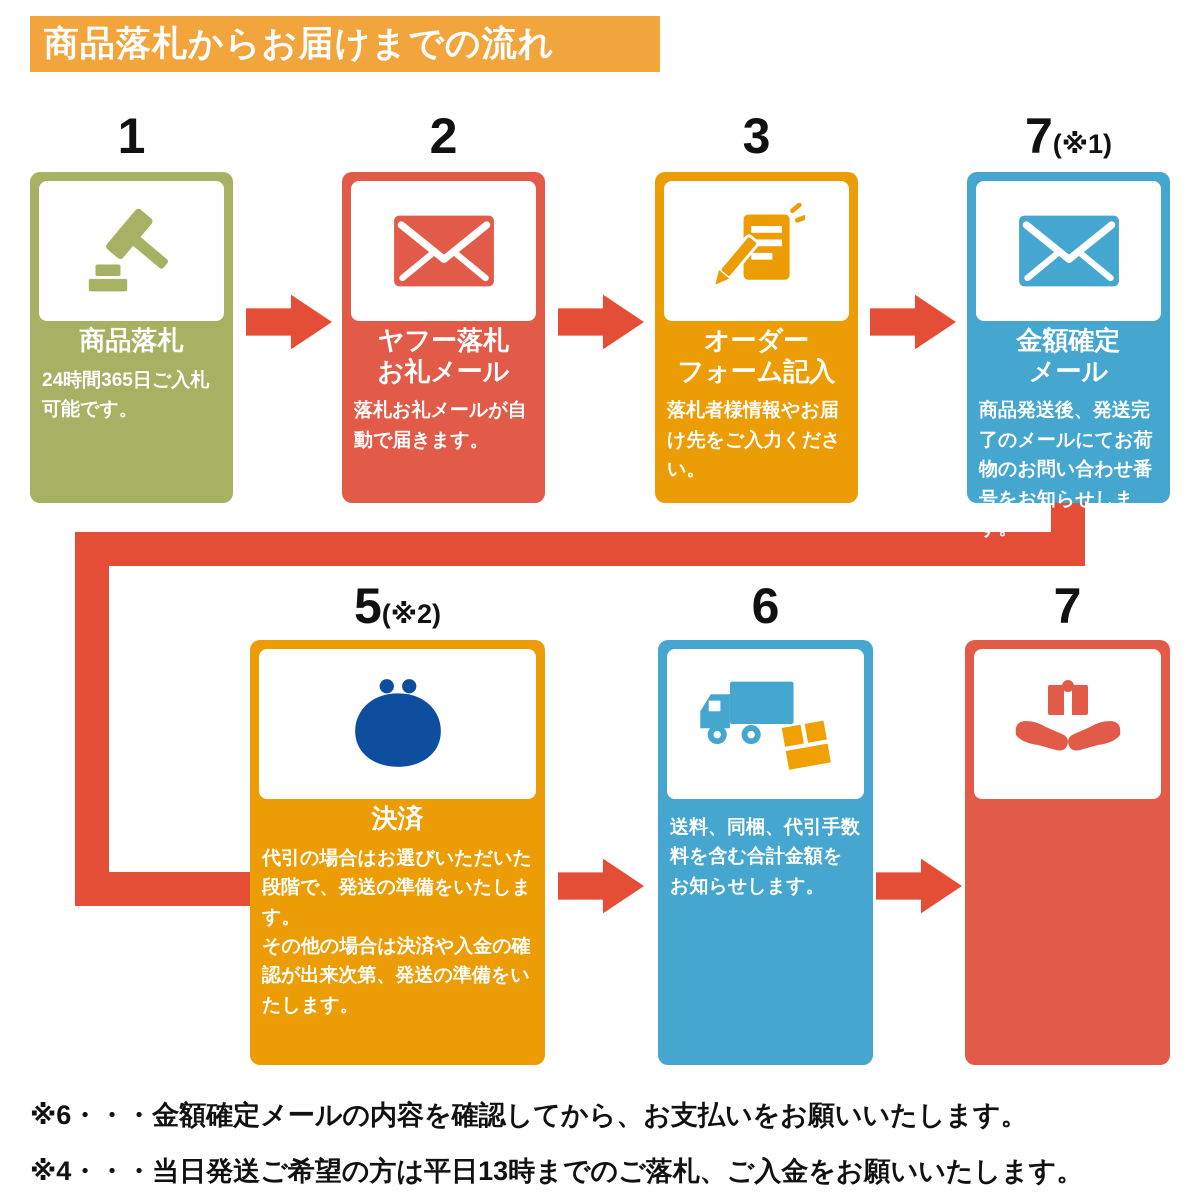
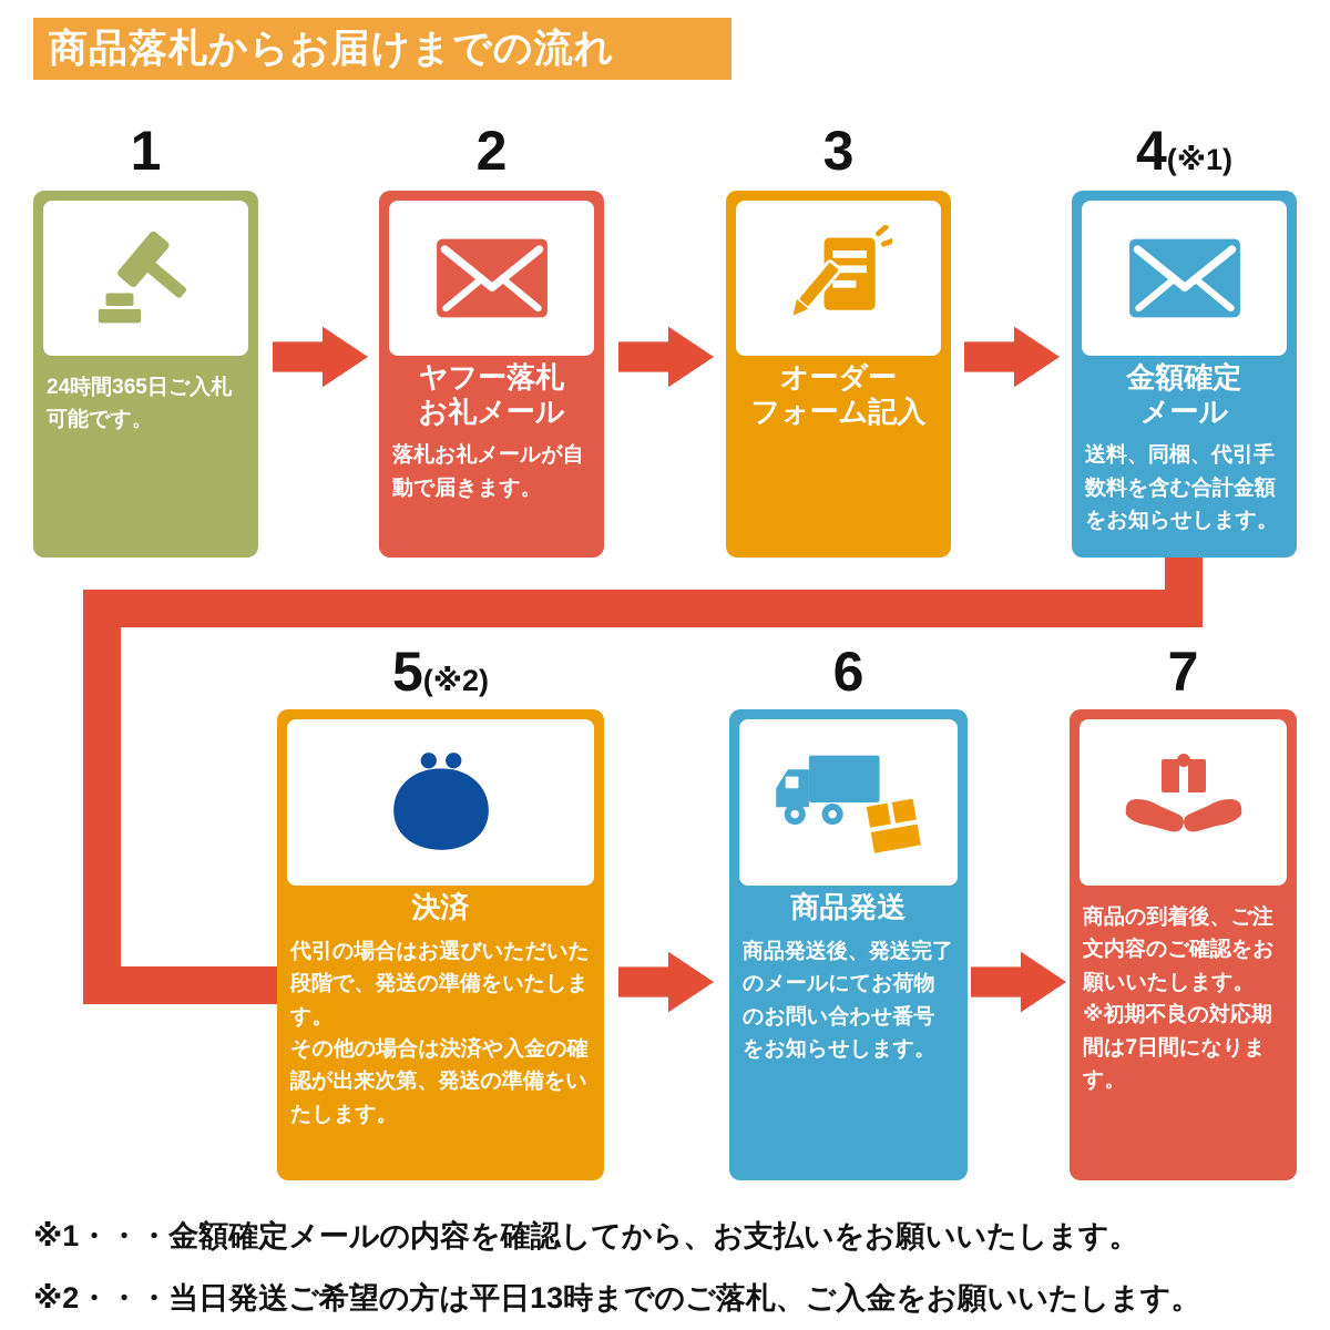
  商品落札からお届けまでの流れ
  1
  2
  3
- 7(※1)
+ 4(※1)
  5(※2)
  6
  7
- 商品落札
  24時間365日ご入札可能です。
  ヤフー落札
  お礼メール
  落札お礼メールが自動で届きます。
  オーダー
  フォーム記入
- 落札者様情報やお届け先をご入力ください。
  金額確定
  メール
- 商品発送後、発送完了のメールにてお荷物のお問い合わせ番号をお知らせします。
+ 送料、同梱、代引手数料を含む合計金額をお知らせします。
  決済
  代引の場合はお選びいただいた段階で、発送の準備をいたします。
  その他の場合は決済や入金の確認が出来次第、発送の準備をいたします。
+ 商品発送
- 送料、同梱、代引手数料を含む合計金額をお知らせします。
+ 商品発送後、発送完了のメールにてお荷物のお問い合わせ番号をお知らせします。
+ 商品の到着後、ご注文内容のご確認をお願いいたします。
+ ※初期不良の対応期間は7日間になります。
- ※6・・・金額確定メールの内容を確認してから、お支払いをお願いいたします。
+ ※1・・・金額確定メールの内容を確認してから、お支払いをお願いいたします。
- ※4・・・当日発送ご希望の方は平日13時までのご落札、ご入金をお願いいたします。
+ ※2・・・当日発送ご希望の方は平日13時までのご落札、ご入金をお願いいたします。
